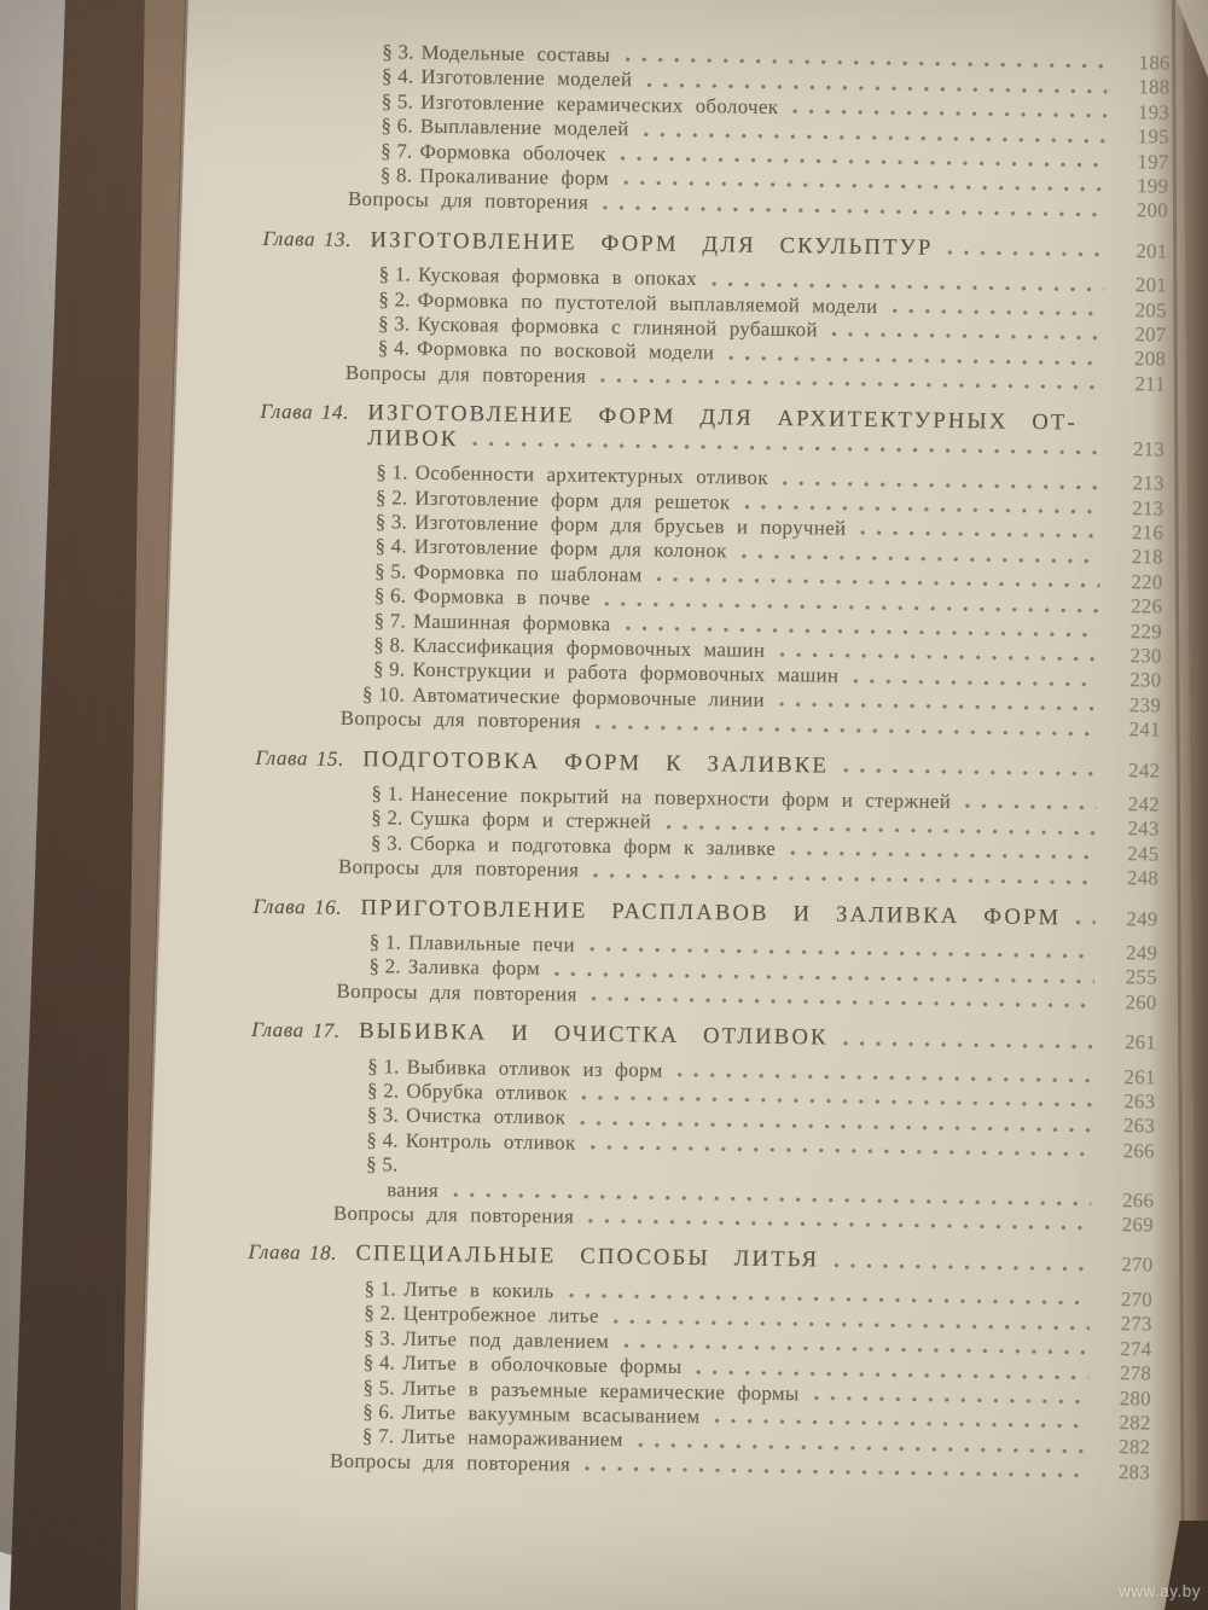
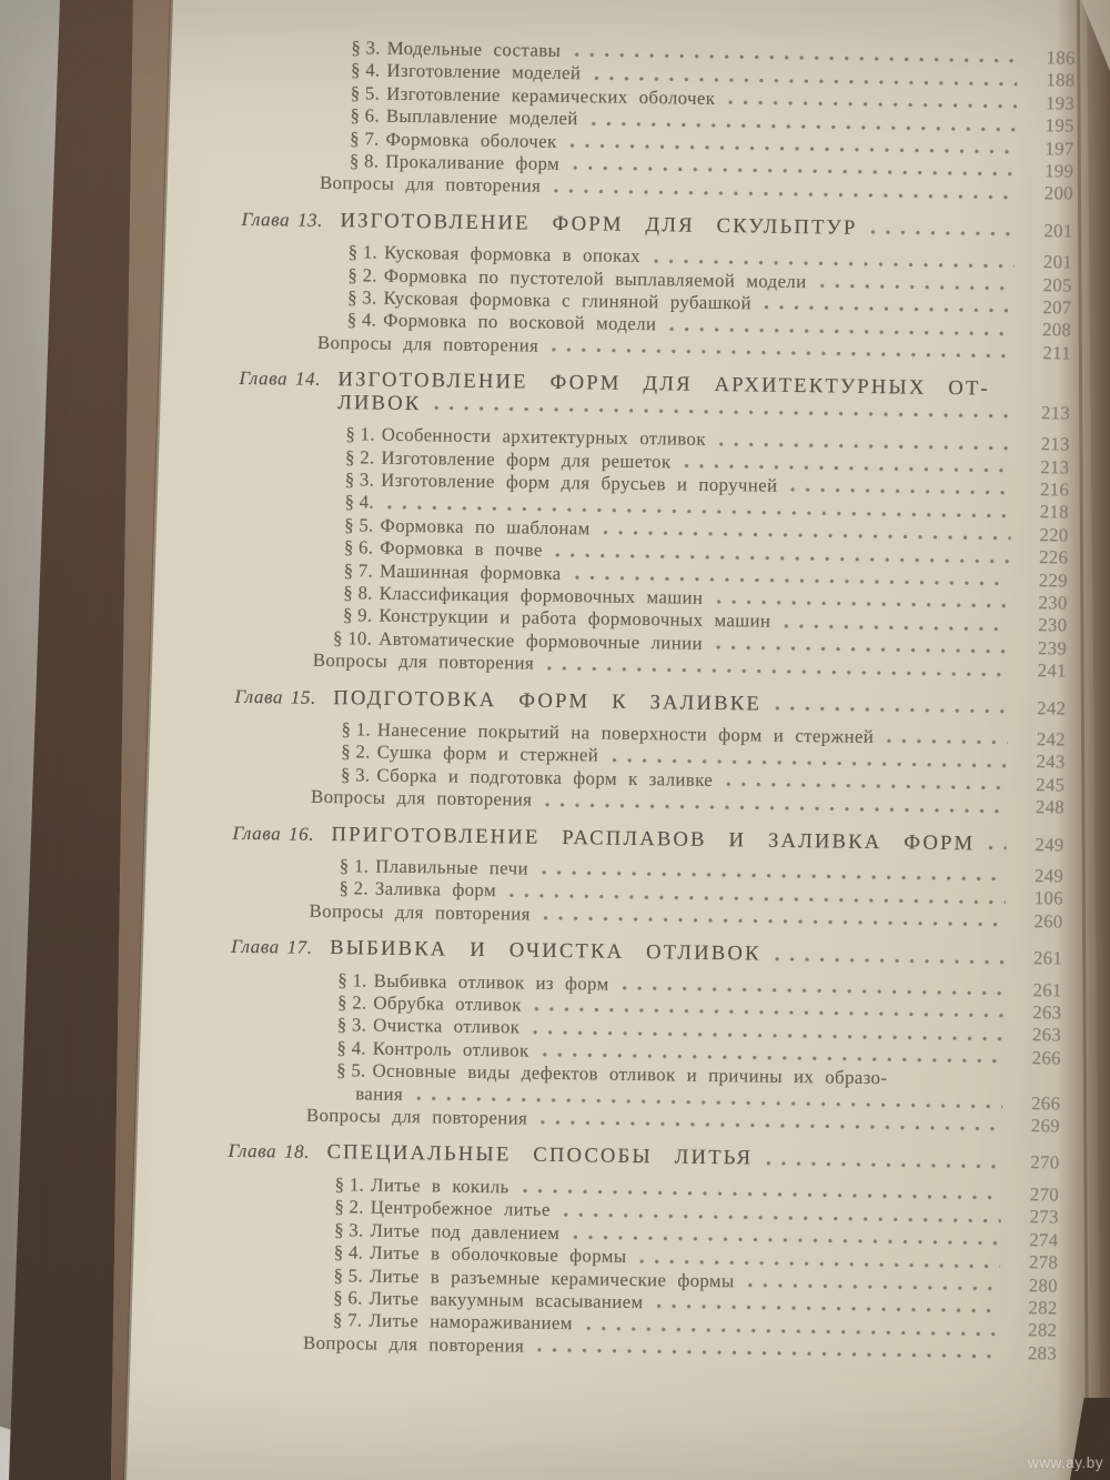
  § 3.
  Модельные составы
  186
  § 4.
  Изготовление моделей
  188
  § 5.
  Изготовление керамических оболочек
  193
  § 6.
  Выплавление моделей
  195
  § 7.
  Формовка оболочек
  197
  § 8.
  Прокаливание форм
  199
  Вопросы для повторения
  200
  Глава 13.
  ИЗГОТОВЛЕНИЕ ФОРМ ДЛЯ СКУЛЬПТУР
  201
  § 1.
  Кусковая формовка в опоках
  201
  § 2.
  Формовка по пустотелой выплавляемой модели
  205
  § 3.
  Кусковая формовка с глиняной рубашкой
  207
  § 4.
  Формовка по восковой модели
  208
  Вопросы для повторения
  211
  Глава 14.
  ИЗГОТОВЛЕНИЕ ФОРМ ДЛЯ АРХИТЕКТУРНЫХ ОТ-
  ЛИВОК
  213
  § 1.
  Особенности архитектурных отливок
  213
  § 2.
  Изготовление форм для решеток
  213
  § 3.
  Изготовление форм для брусьев и поручней
  216
  § 4.
- Изготовление форм для колонок
  218
  § 5.
  Формовка по шаблонам
  220
  § 6.
  Формовка в почве
  226
  § 7.
  Машинная формовка
  229
  § 8.
  Классификация формовочных машин
  230
  § 9.
  Конструкции и работа формовочных машин
  230
  § 10.
  Автоматические формовочные линии
  239
  Вопросы для повторения
  241
  Глава 15.
  ПОДГОТОВКА ФОРМ К ЗАЛИВКЕ
  242
  § 1.
  Нанесение покрытий на поверхности форм и стержней
  242
  § 2.
  Сушка форм и стержней
  243
  § 3.
  Сборка и подготовка форм к заливке
  245
  Вопросы для повторения
  248
  Глава 16.
  ПРИГОТОВЛЕНИЕ РАСПЛАВОВ И ЗАЛИВКА ФОРМ
  249
  § 1.
  Плавильные печи
  249
  § 2.
  Заливка форм
- 255
+ 106
  Вопросы для повторения
  260
  Глава 17.
  ВЫБИВКА И ОЧИСТКА ОТЛИВОК
  261
  § 1.
  Выбивка отливок из форм
  261
  § 2.
  Обрубка отливок
  263
  § 3.
  Очистка отливок
  263
  § 4.
  Контроль отливок
  266
  § 5.
+ Основные виды дефектов отливок и причины их образо-
  вания
  266
  Вопросы для повторения
  269
  Глава 18.
  СПЕЦИАЛЬНЫЕ СПОСОБЫ ЛИТЬЯ
  270
  § 1.
  Литье в кокиль
  270
  § 2.
  Центробежное литье
  273
  § 3.
  Литье под давлением
  274
  § 4.
  Литье в оболочковые формы
  278
  § 5.
  Литье в разъемные керамические формы
  280
  § 6.
  Литье вакуумным всасыванием
  282
  § 7.
  Литье намораживанием
  282
  Вопросы для повторения
  283
  www.ay.by
